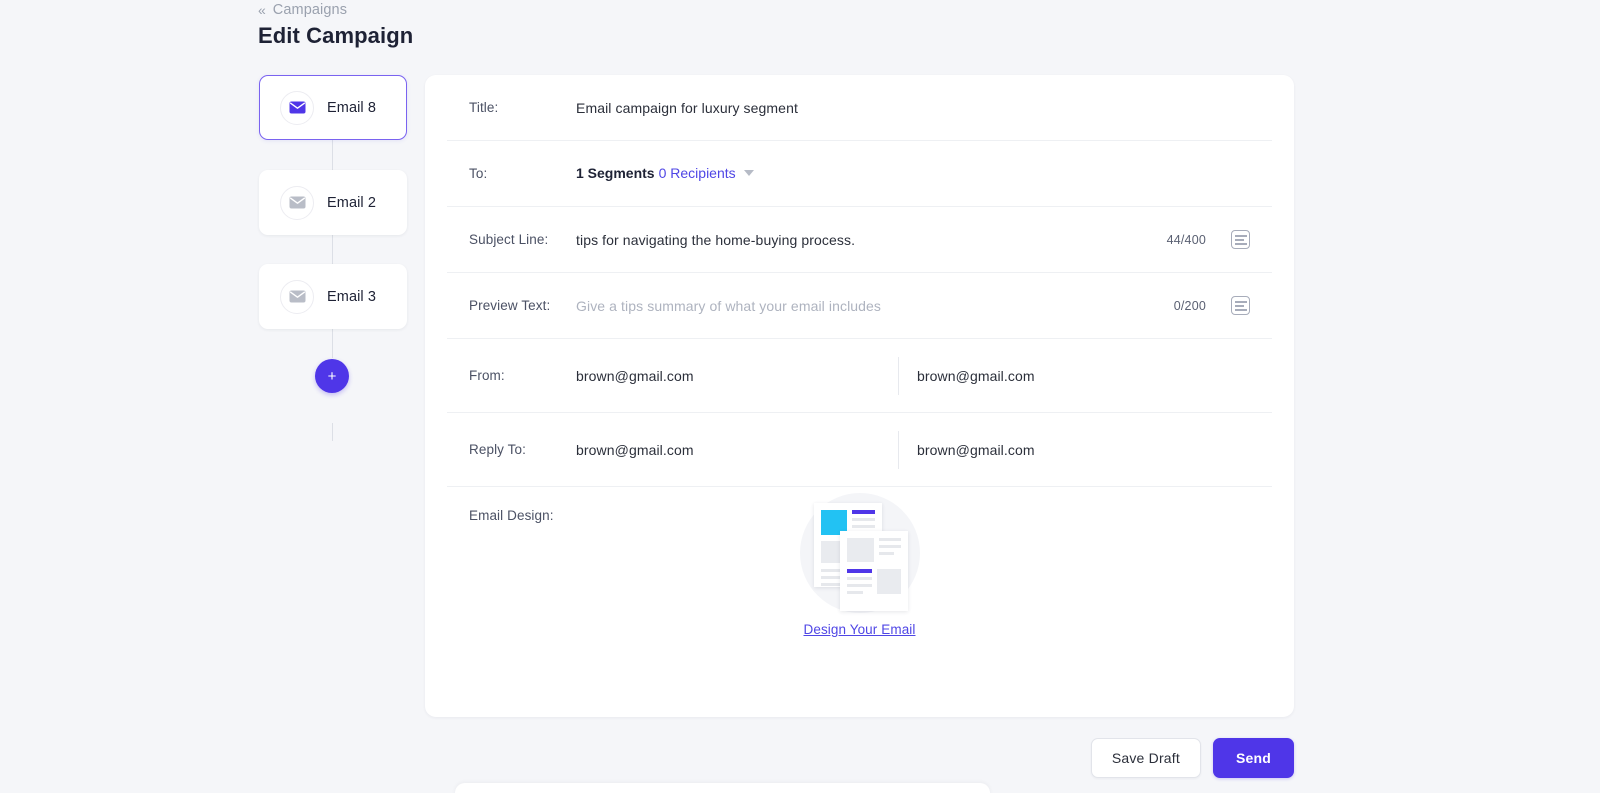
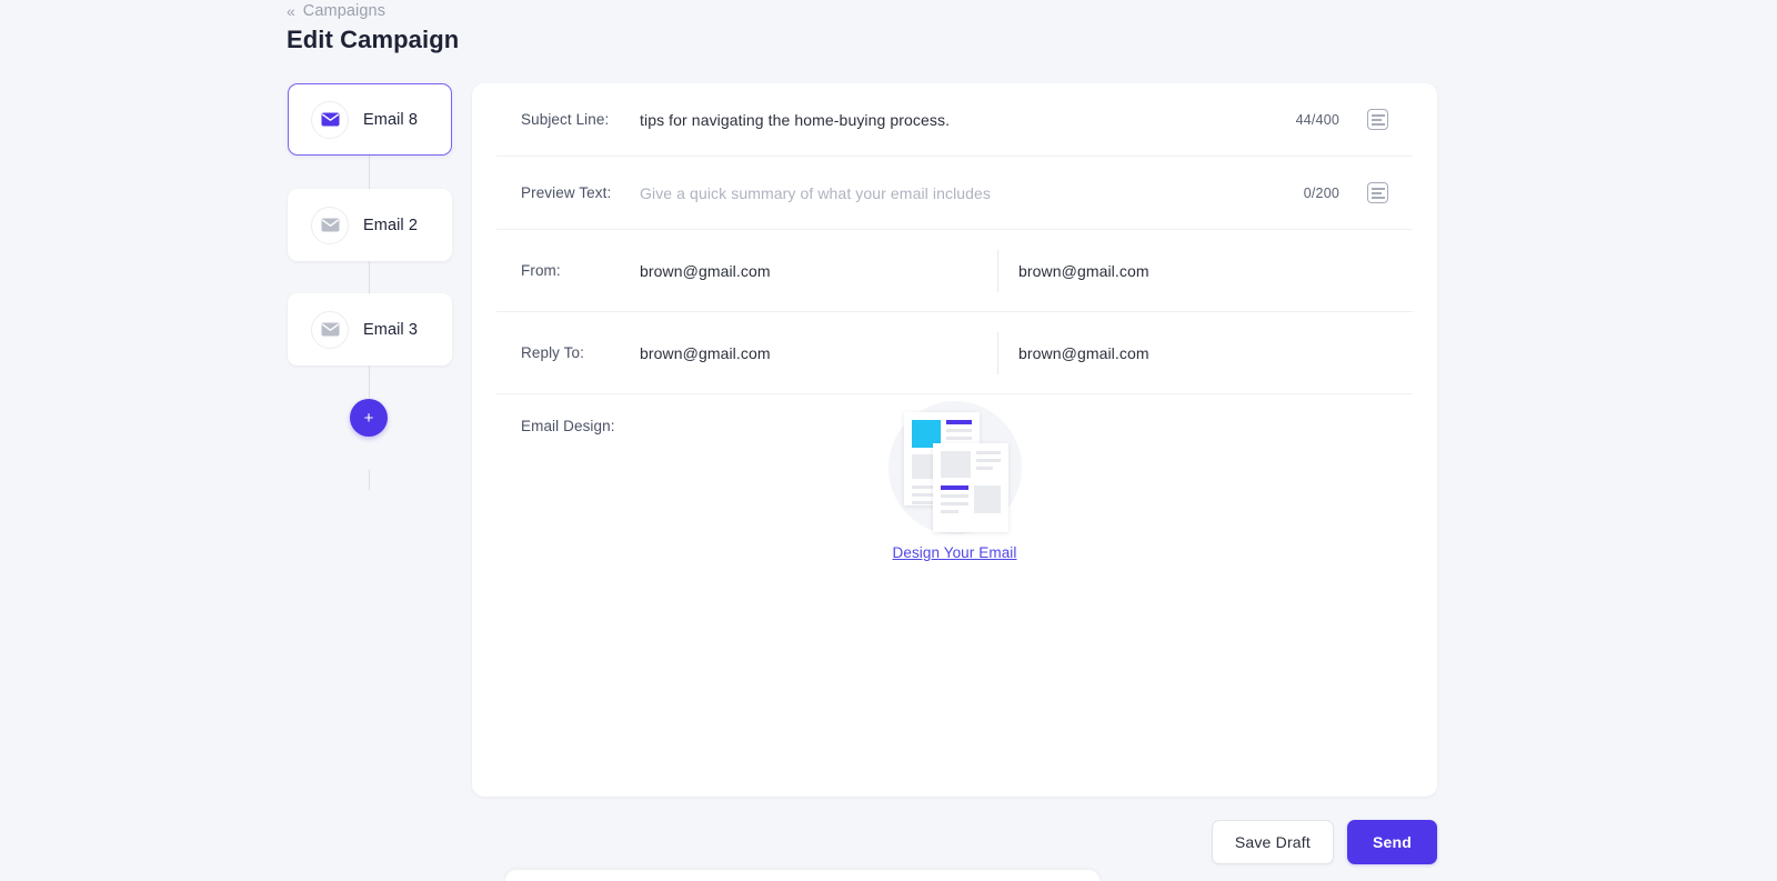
  «
  Campaigns
  Edit Campaign
  Email 8
  Email 2
  Email 3
  +
- Title:
- Email campaign for luxury segment
- To:
- 1 Segments 0 Recipients
  Subject Line:
  tips for navigating the home-buying process.
  44/400
  Preview Text:
- Give a tips summary of what your email includes
+ Give a quick summary of what your email includes
  0/200
  From:
  brown@gmail.com
  brown@gmail.com
  Reply To:
  brown@gmail.com
  brown@gmail.com
  Email Design:
  Design Your Email
  Save Draft
  Send
